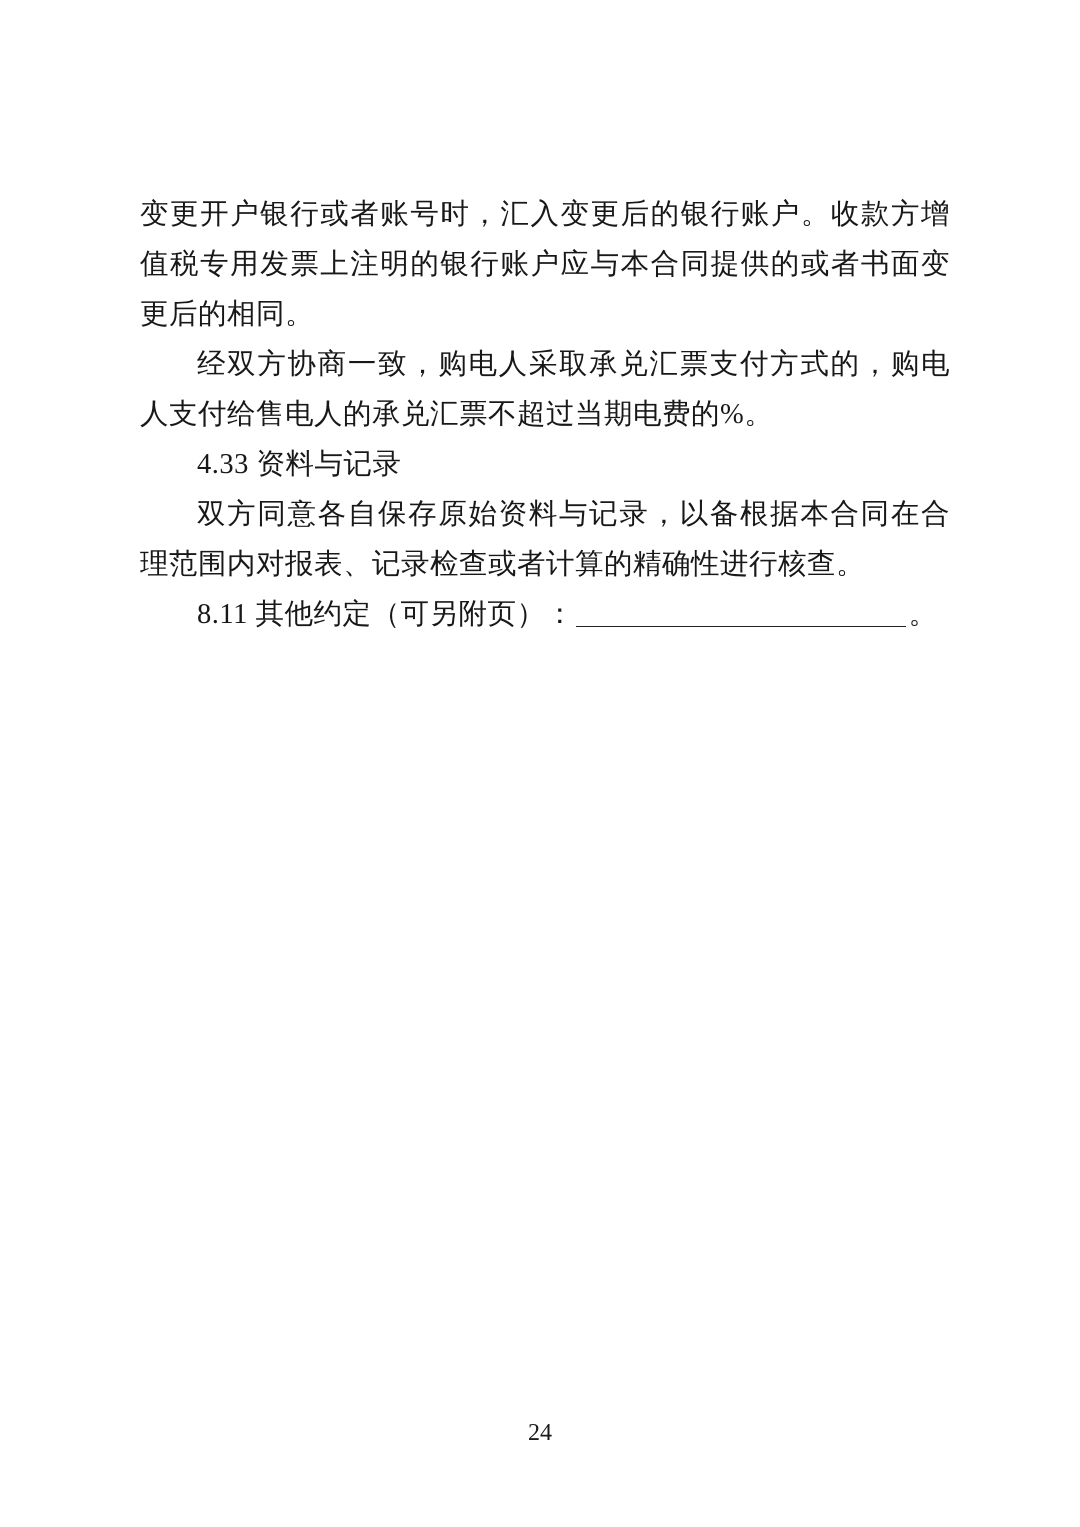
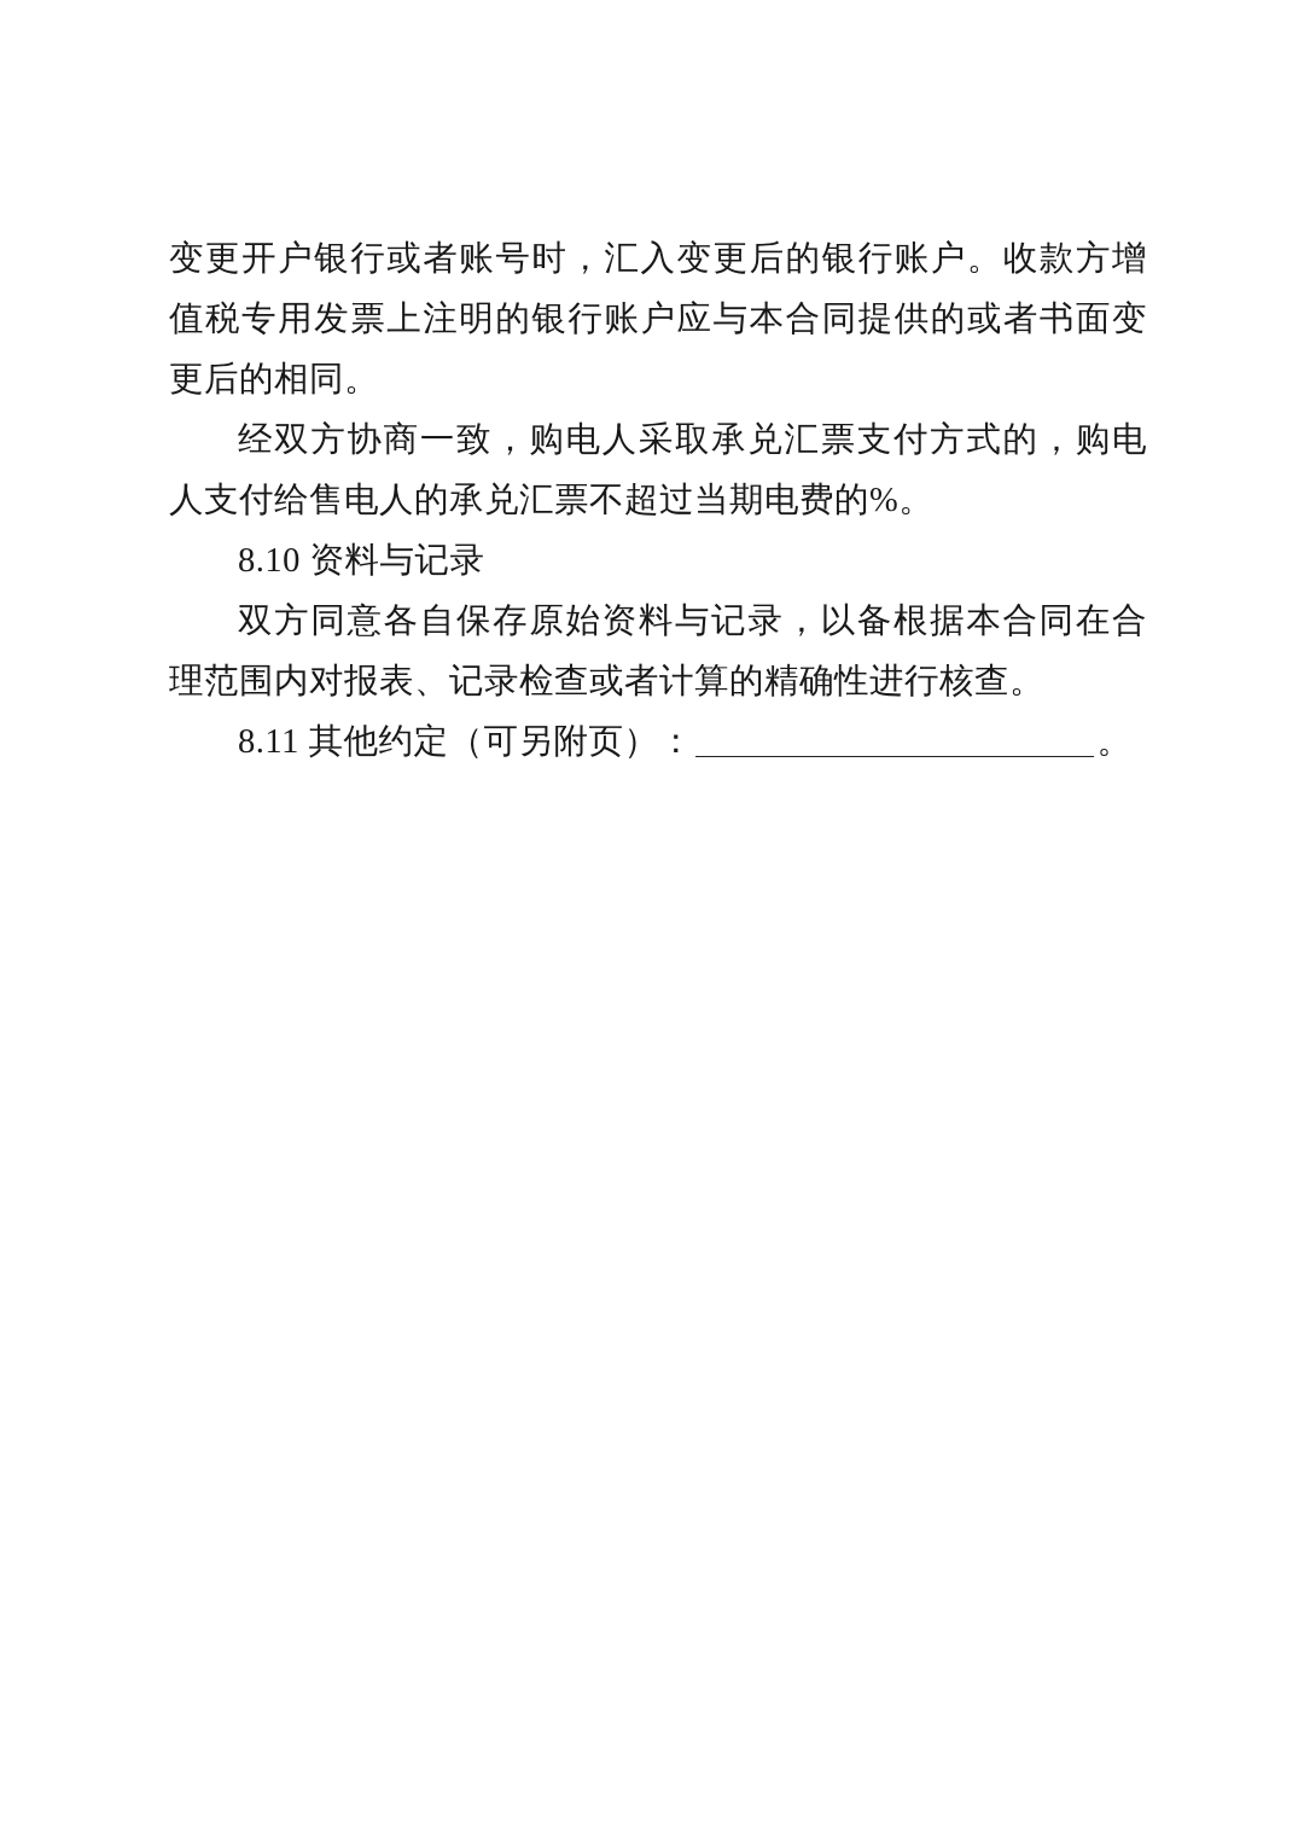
  变更开户银行或者账号时，汇入变更后的银行账户。收款方增值税专用发票上注明的银行账户应与本合同提供的或者书面变更后的相同。
  经双方协商一致，购电人采取承兑汇票支付方式的，购电人支付给售电人的承兑汇票不超过当期电费的%。
- 4.33 资料与记录
+ 8.10 资料与记录
  双方同意各自保存原始资料与记录，以备根据本合同在合理范围内对报表、记录检查或者计算的精确性进行核查。
  8.11 其他约定（可另附页）： 。
- 24
